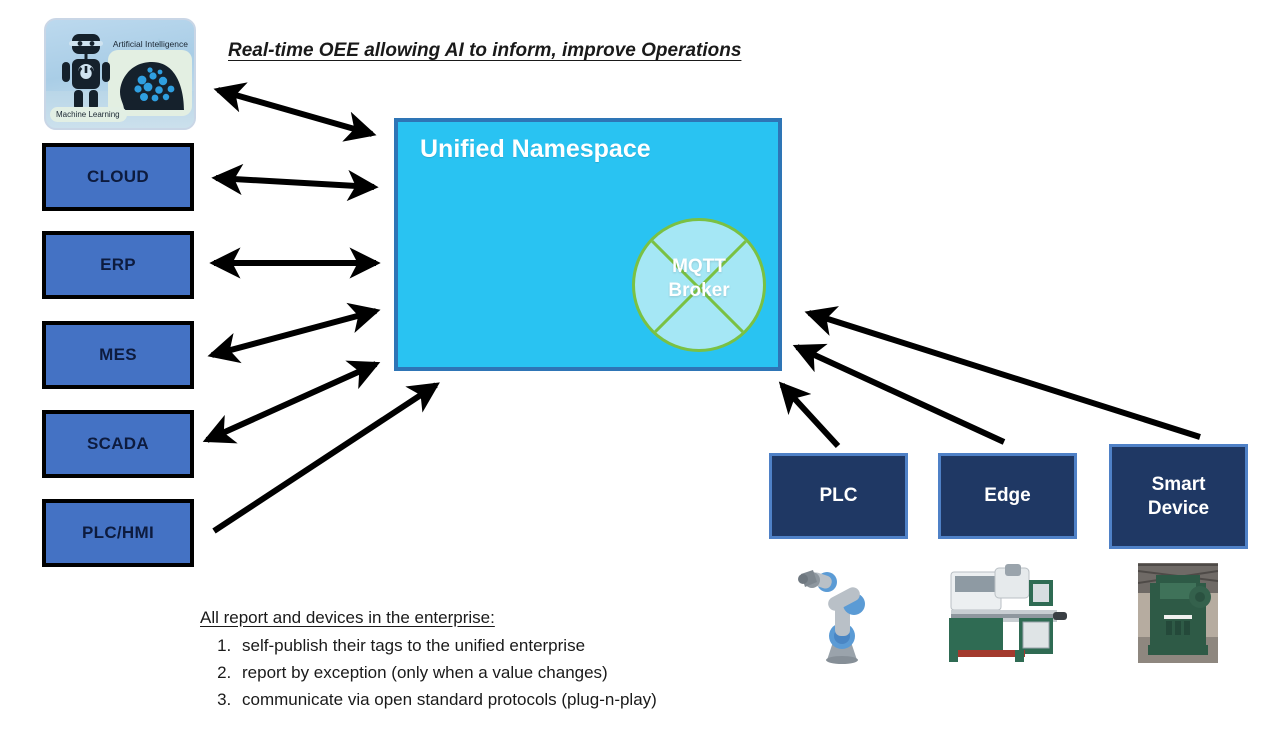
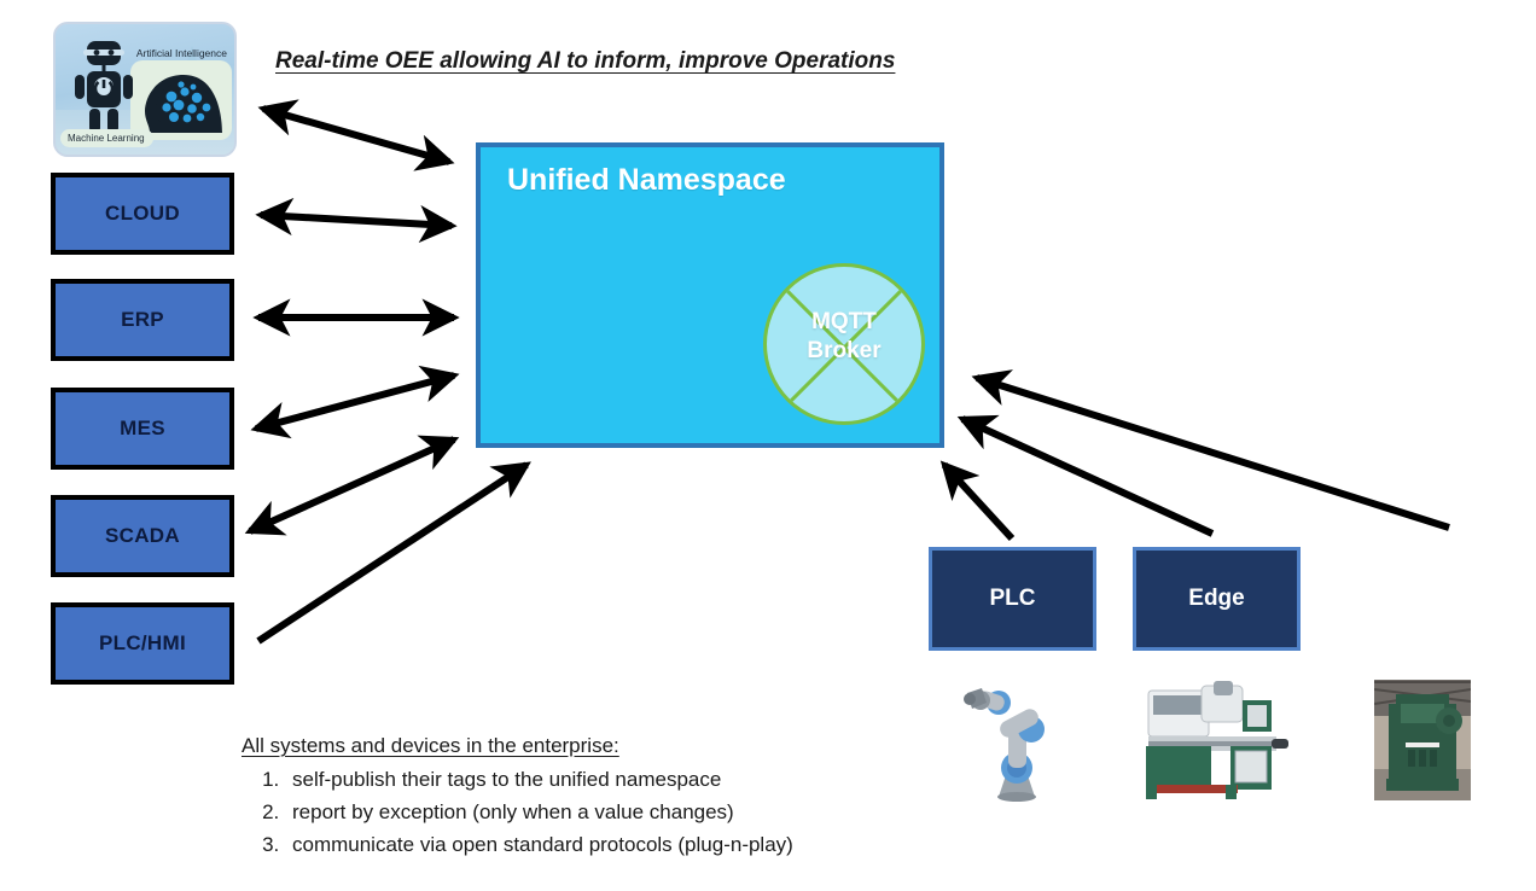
  Artificial Intelligence
  Machine Learning
  Real-time OEE allowing AI to inform, improve Operations
  CLOUD
  ERP
  MES
  SCADA
  PLC/HMI
  Unified Namespace
  MQTT
  Broker
  PLC
  Edge
- Smart
- Device
- All report and devices in the enterprise:
+ All systems and devices in the enterprise:
- self-publish their tags to the unified enterprise
+ self-publish their tags to the unified namespace
  report by exception (only when a value changes)
  communicate via open standard protocols (plug-n-play)
